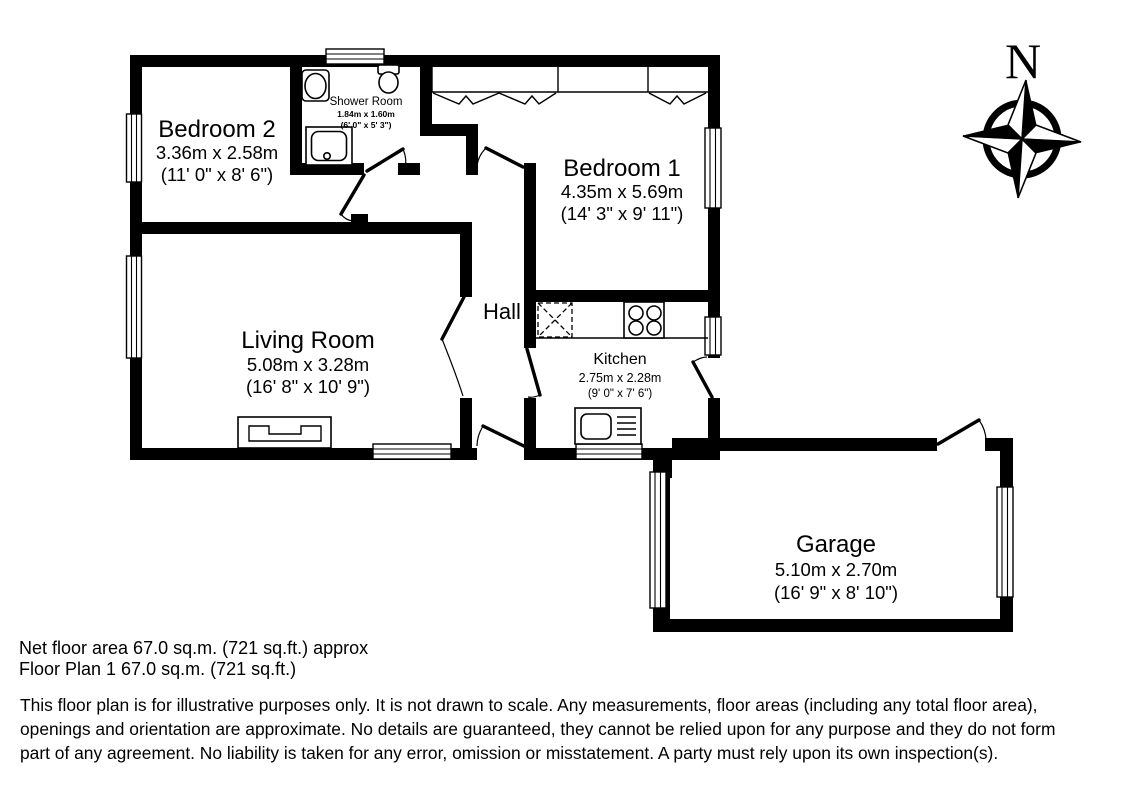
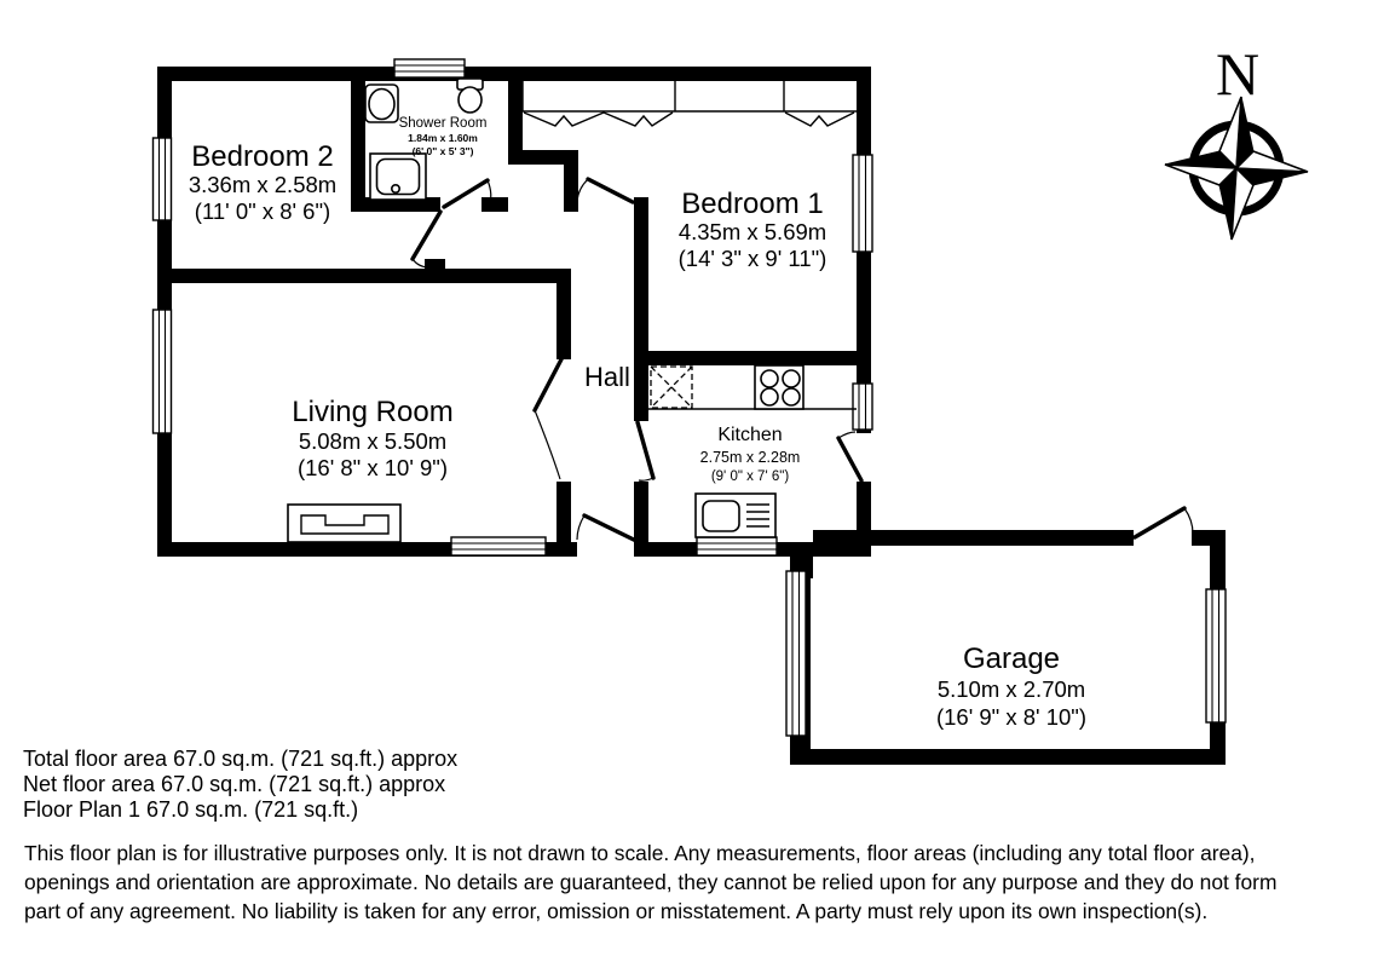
  Bedroom 2
  3.36m x 2.58m
  (11' 0" x 8' 6")
  Shower Room
  1.84m x 1.60m
  (6' 0" x 5' 3")
  Bedroom 1
  4.35m x 5.69m
  (14' 3" x 9' 11")
  Living Room
- 5.08m x 3.28m
+ 5.08m x 5.50m
  (16' 8" x 10' 9")
  Hall
  Kitchen
  2.75m x 2.28m
  (9' 0" x 7' 6")
  Garage
  5.10m x 2.70m
  (16' 9" x 8' 10")
  N
+ Total floor area 67.0 sq.m. (721 sq.ft.) approx
  Net floor area 67.0 sq.m. (721 sq.ft.) approx
  Floor Plan 1 67.0 sq.m. (721 sq.ft.)
  This floor plan is for illustrative purposes only. It is not drawn to scale. Any measurements, floor areas (including any total floor area),
  openings and orientation are approximate. No details are guaranteed, they cannot be relied upon for any purpose and they do not form
  part of any agreement. No liability is taken for any error, omission or misstatement. A party must rely upon its own inspection(s).
